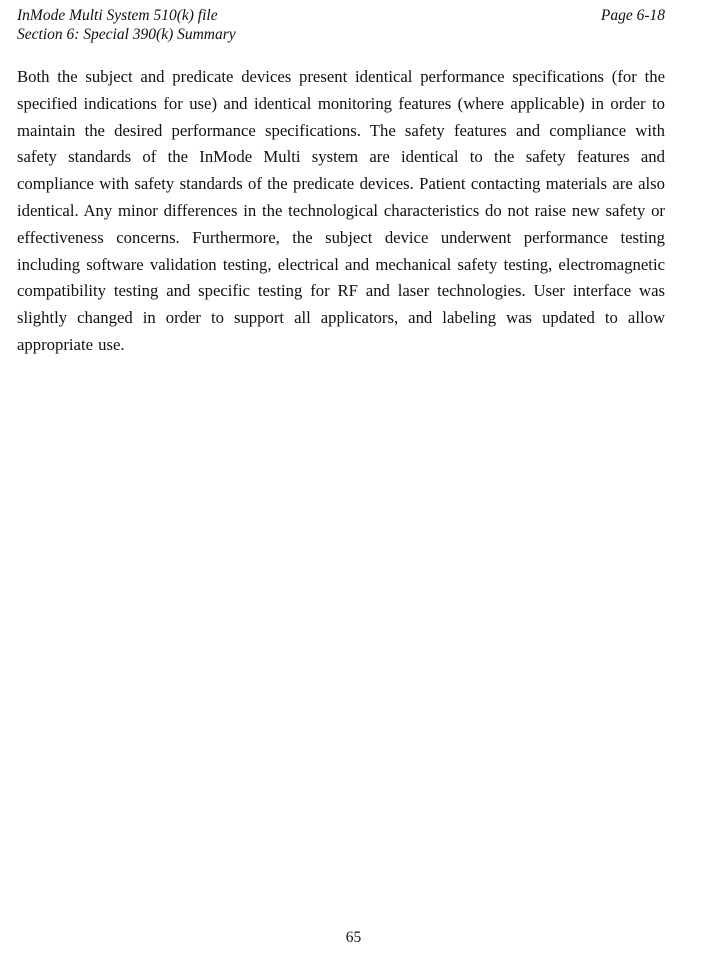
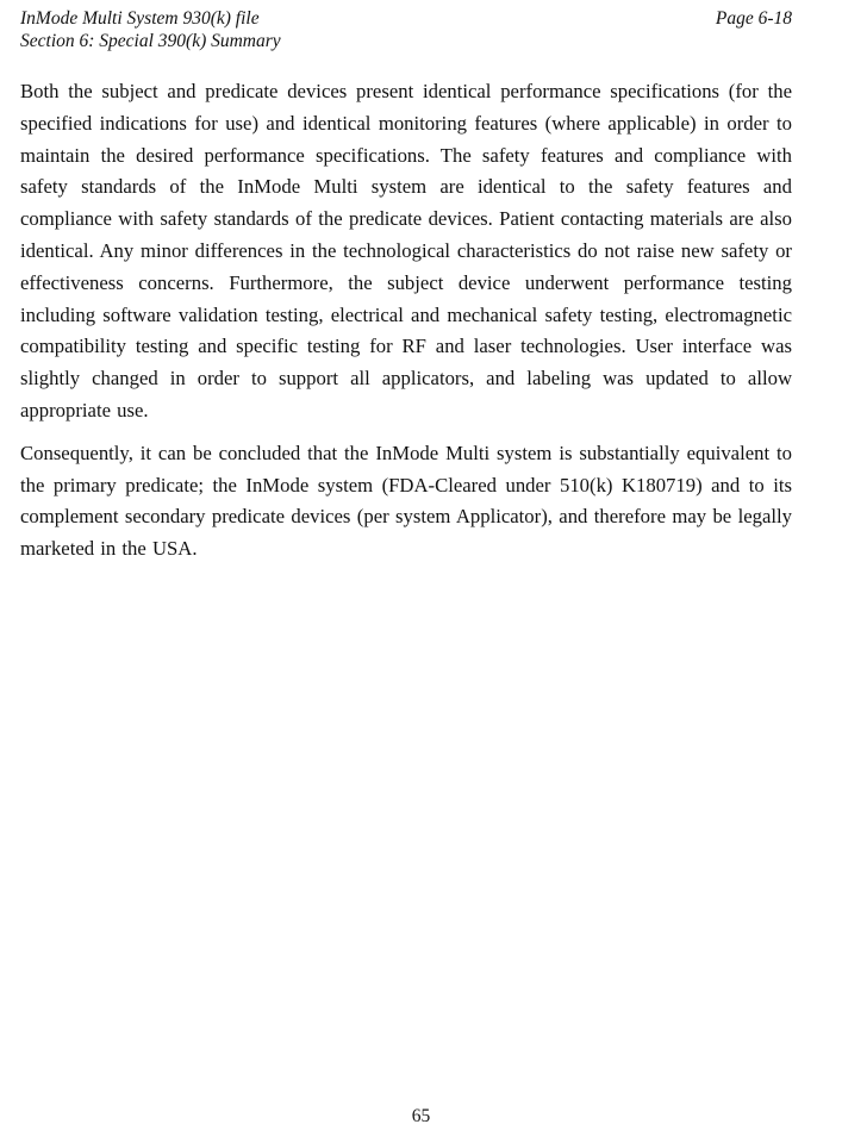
- InMode Multi System 510(k) file
+ InMode Multi System 930(k) file
  Section 6: Special 390(k) Summary
  Page 6-18
  Both the subject and predicate devices present identical performance specifications (for the specified indications for use) and identical monitoring features (where applicable) in order to maintain the desired performance specifications. The safety features and compliance with safety standards of the InMode Multi system are identical to the safety features and compliance with safety standards of the predicate devices. Patient contacting materials are also identical. Any minor differences in the technological characteristics do not raise new safety or effectiveness concerns. Furthermore, the subject device underwent performance testing including software validation testing, electrical and mechanical safety testing, electromagnetic compatibility testing and specific testing for RF and laser technologies. User interface was slightly changed in order to support all applicators, and labeling was updated to allow appropriate use.
+ Consequently, it can be concluded that the InMode Multi system is substantially equivalent to the primary predicate; the InMode system (FDA-Cleared under 510(k) K180719) and to its complement secondary predicate devices (per system Applicator), and therefore may be legally marketed in the USA.
  65
